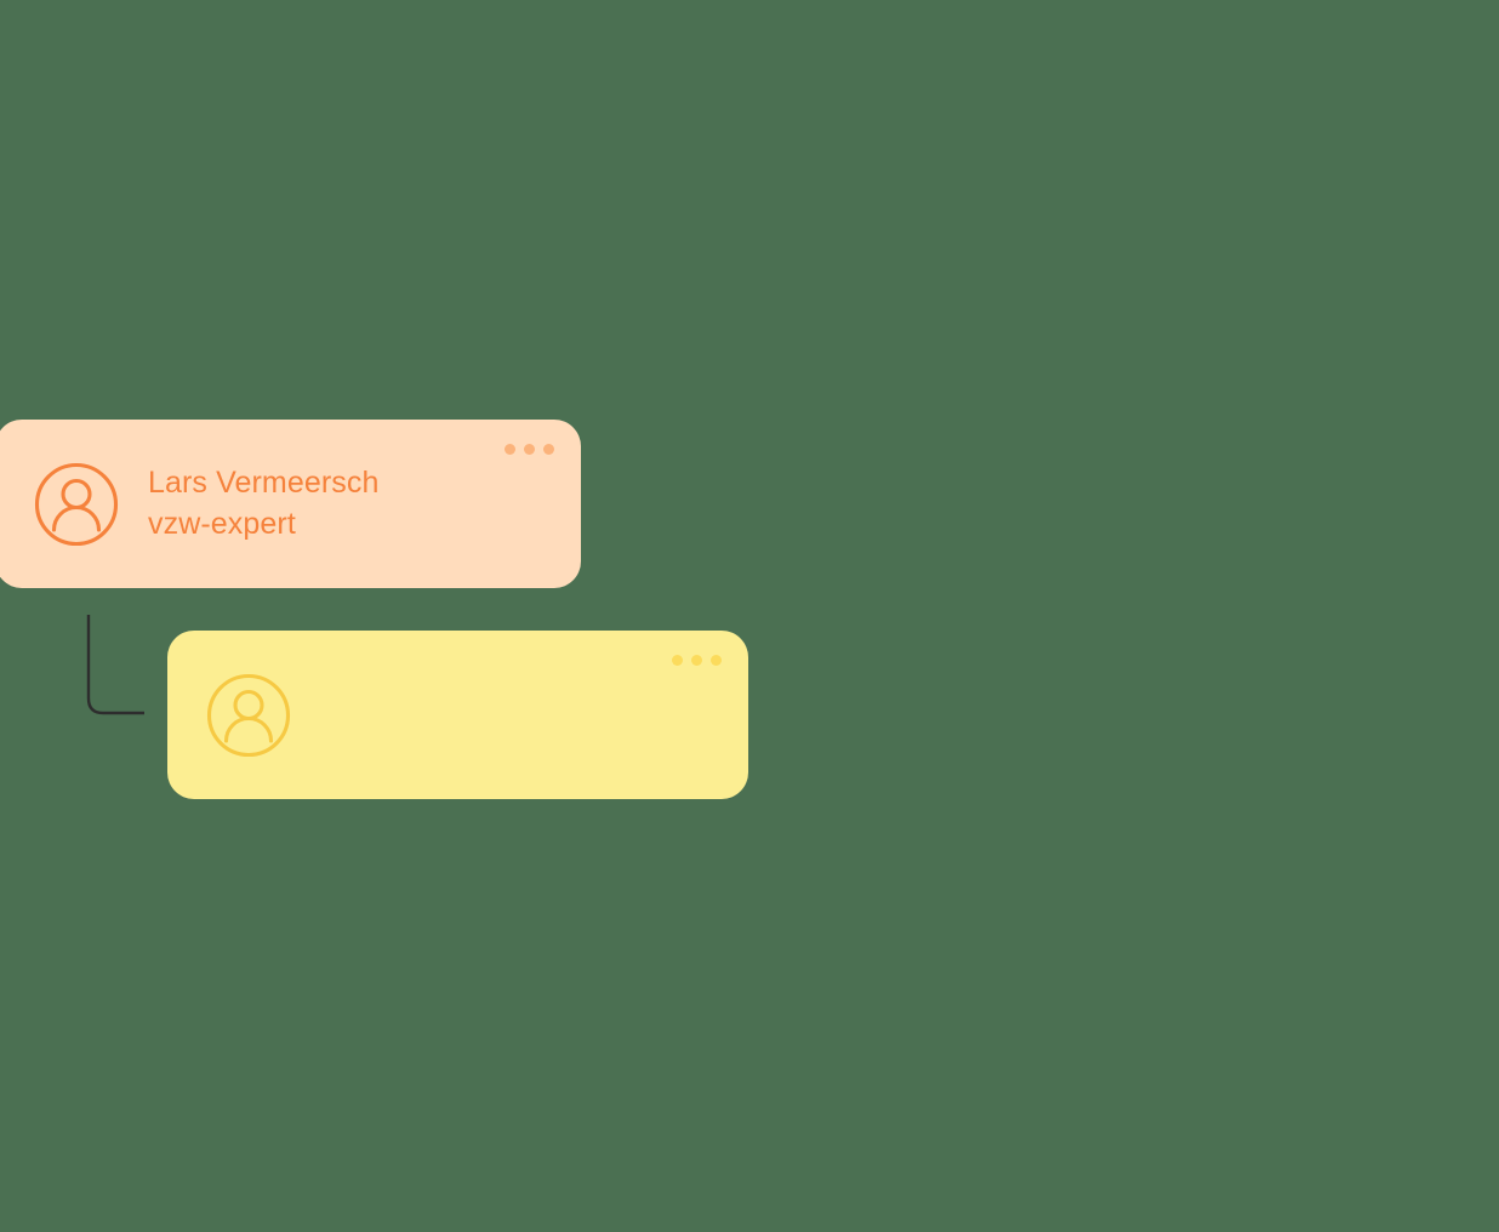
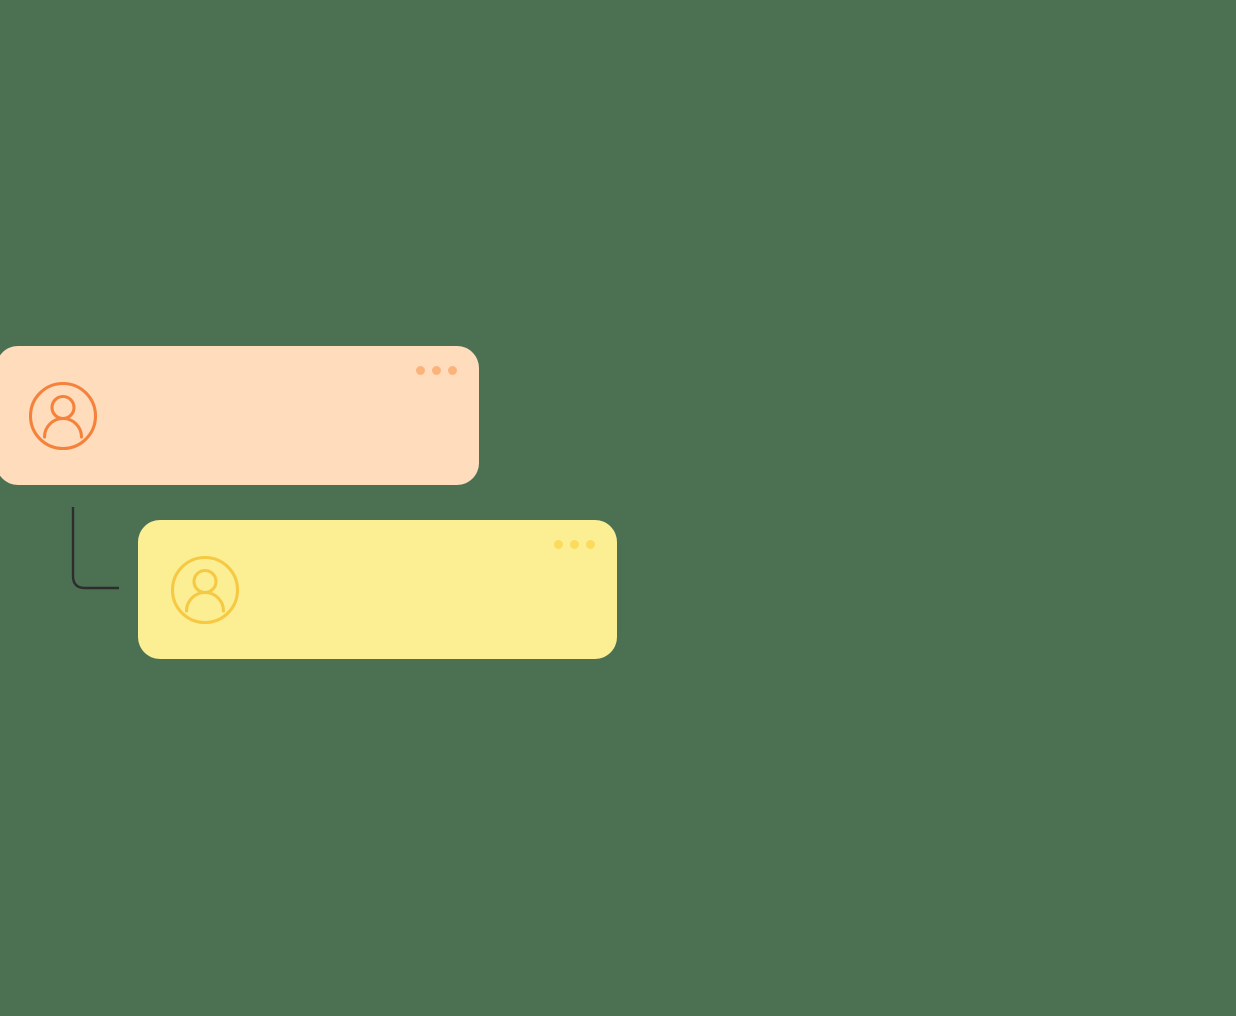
- Lars Vermeersch
- vzw-expert
